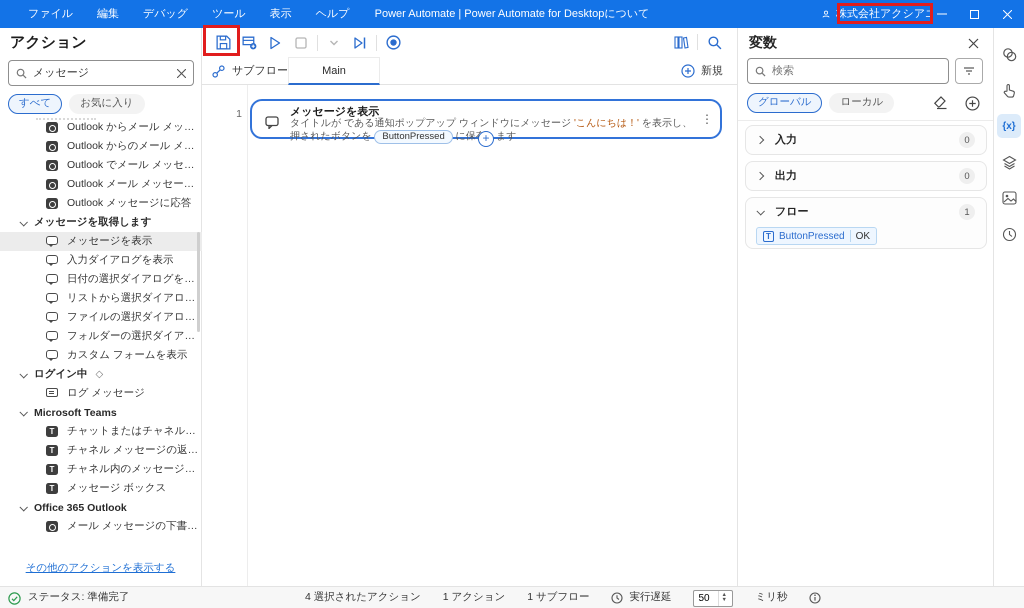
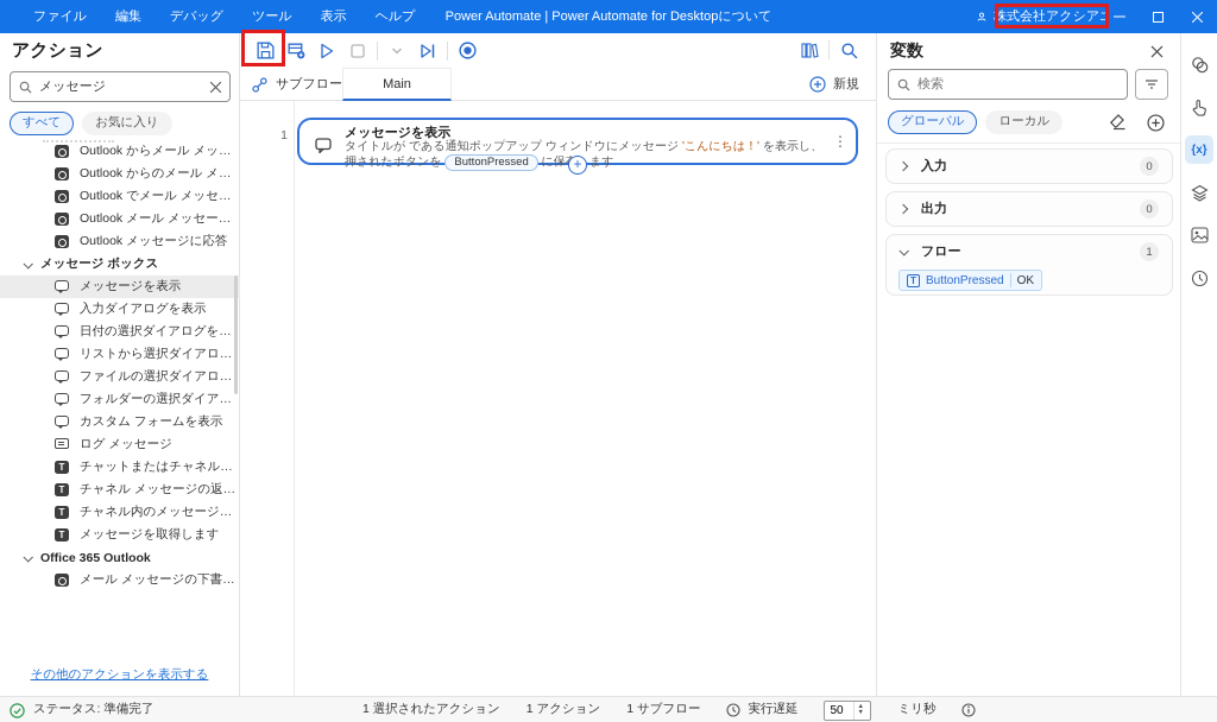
  ファイル
  編集
  デバッグ
  ツール
  表示
  ヘルプ
  Power Automate | Power Automate for Desktopについて
  アクション
  メッセージ
  すべて
  お気に入り
  Outlook からメール メッセー
  Outlook からのメール メッセ
  Outlook でメール メッセージ
  Outlook メール メッセージを
  Outlook メッセージに応答
- メッセージを取得します
+ メッセージ ボックス
  メッセージを表示
  入力ダイアログを表示
  日付の選択ダイアログを表
  リストから選択ダイアログを
  ファイルの選択ダイアログを
  フォルダーの選択ダイアログ
  カスタム フォームを表示
- ログイン中
- ◇
  ログ メッセージ
- Microsoft Teams
  チャネル メッセージの返信
  チャネル内のメッセージで応
- メッセージ ボックス
+ メッセージを取得します
  Office 365 Outlook
  メール メッセージの下書き
  その他のアクションを表示する
  Main
  新規
  1
  メッセージを表示
  タイトルが である通知ポップアップ ウィンドウにメッセージ 'こんにちは！' を表示し、押されたボタンを ButtonPressed に保ます
  ⋮
  +
  変数
  検索
  グローバル
  ローカル
  入力
  0
  出力
  0
  フロー
  1
  T
  ButtonPressed
  OK
  {x}
  ステータス: 準備完了
- 4 選択されたアクション
+ 1 選択されたアクション
  1 アクション
  1 サブフロー
  実行遅延
  50
  ミリ秒
